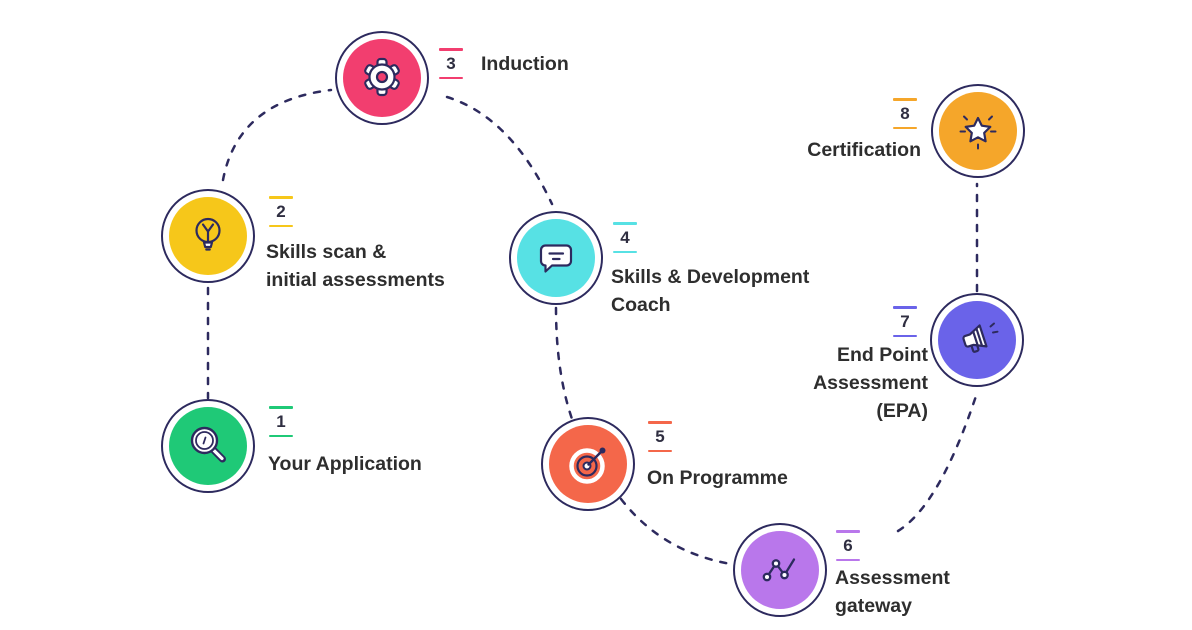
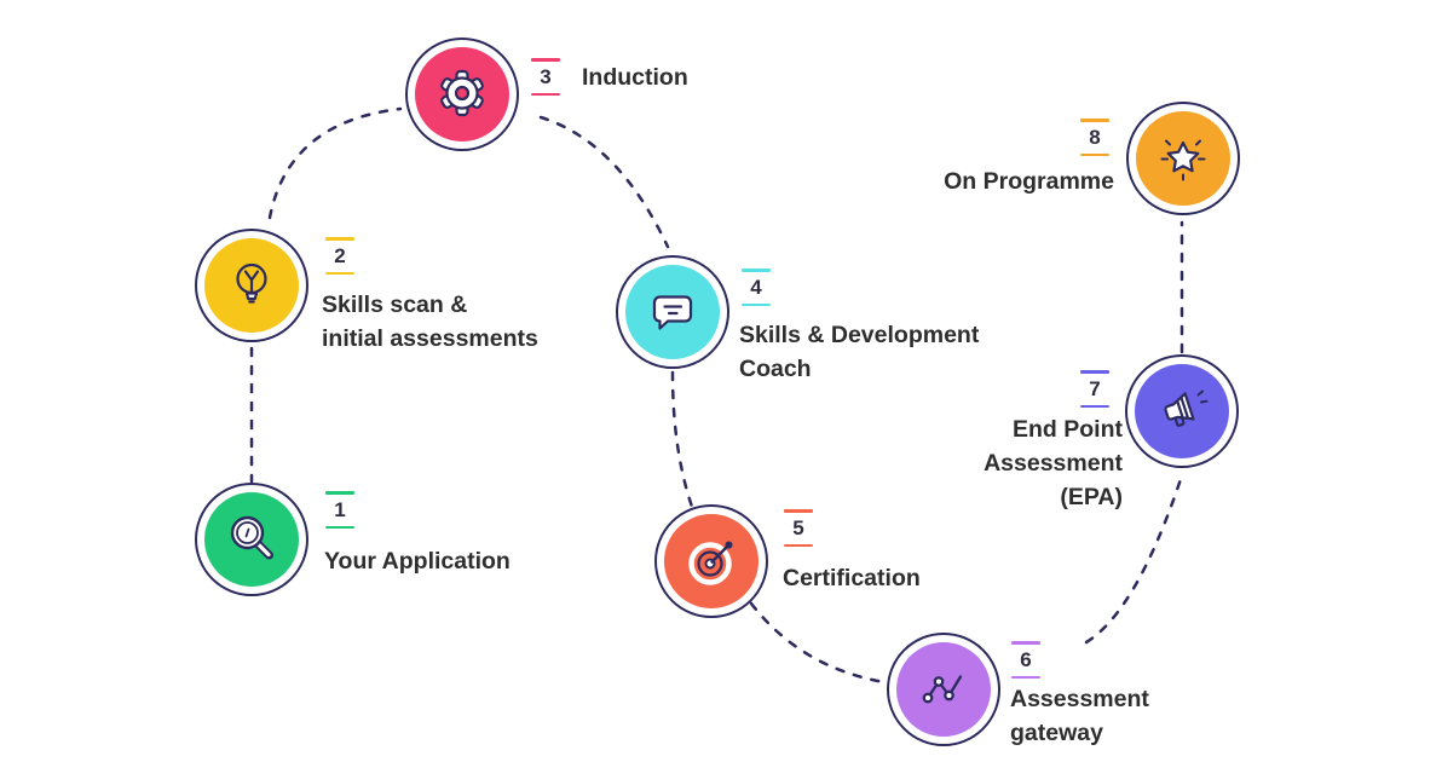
  1
  Your Application
  2
  Skills scan &
  initial assessments
  3
  Induction
  4
  Skills & Development
  Coach
  5
- On Programme
+ Certification
  6
  Assessment
  gateway
  7
  End Point
  Assessment
  (EPA)
  8
- Certification
+ On Programme
